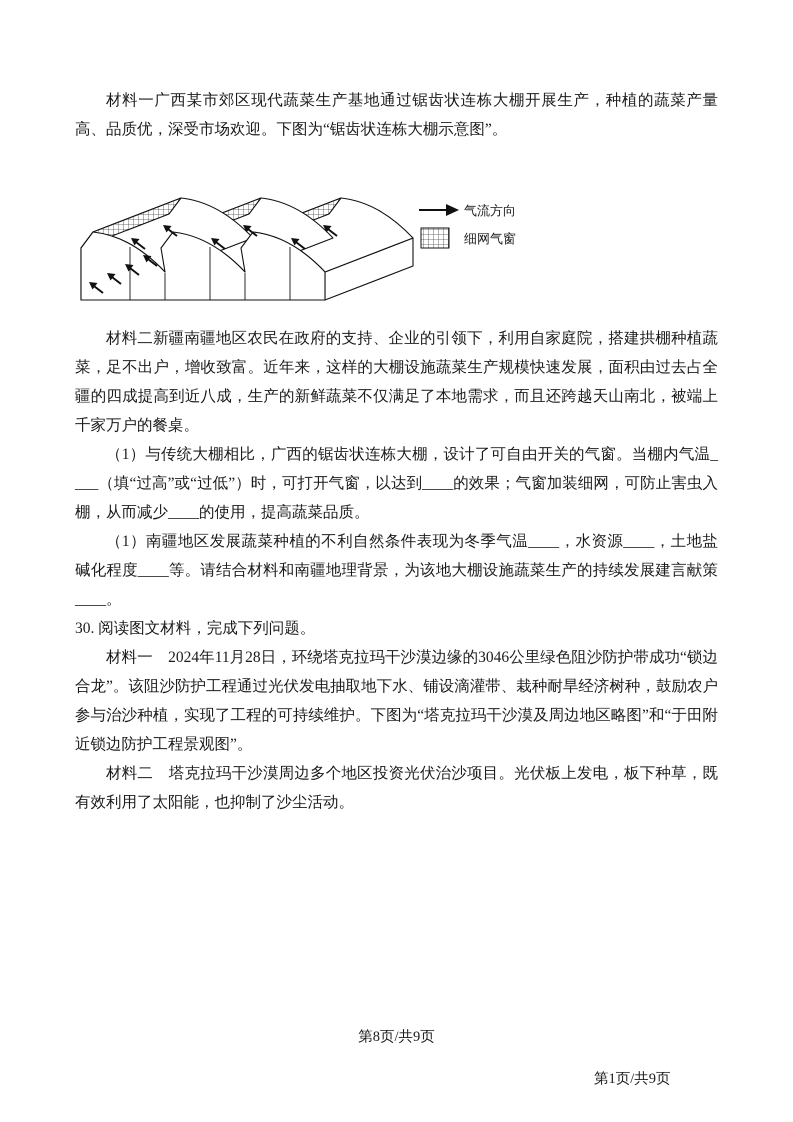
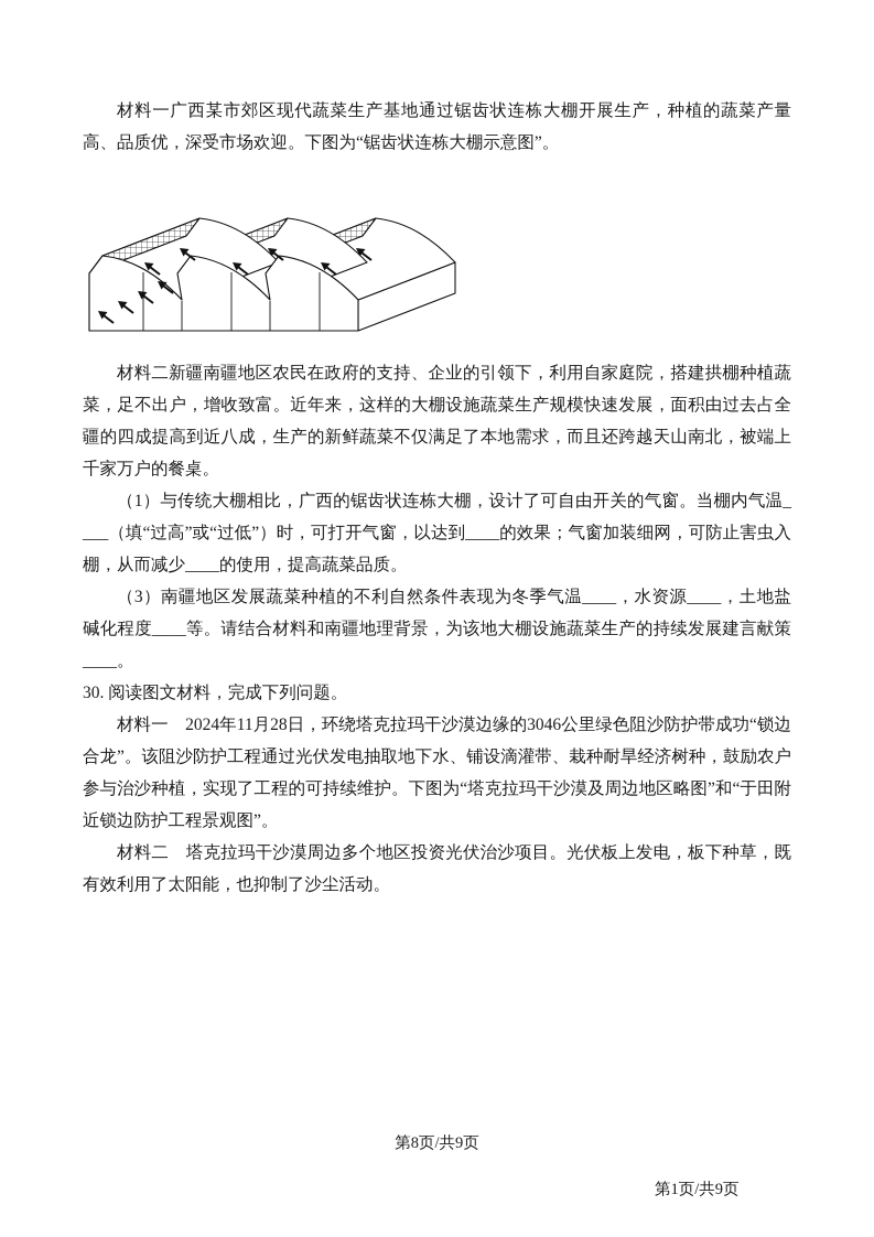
  材料一广西某市郊区现代蔬菜生产基地通过锯齿状连栋大棚开展生产，种植的蔬菜产量高、品质优，深受市场欢迎。下图为“锯齿状连栋大棚示意图”。
- 气流方向
- 细网气窗
  材料二新疆南疆地区农民在政府的支持、企业的引领下，利用自家庭院，搭建拱棚种植蔬菜，足不出户，增收致富。近年来，这样的大棚设施蔬菜生产规模快速发展，面积由过去占全疆的四成提高到近八成，生产的新鲜蔬菜不仅满足了本地需求，而且还跨越天山南北，被端上千家万户的餐桌。
  （1）与传统大棚相比，广西的锯齿状连栋大棚，设计了可自由开关的气窗。当棚内气温____（填“过高”或“过低”）时，可打开气窗，以达到____的效果；气窗加装细网，可防止害虫入棚，从而减少____的使用，提高蔬菜品质。
- （1）南疆地区发展蔬菜种植的不利自然条件表现为冬季气温____，水资源____，土地盐碱化程度____等。请结合材料和南疆地理背景，为该地大棚设施蔬菜生产的持续发展建言献策____。
+ （3）南疆地区发展蔬菜种植的不利自然条件表现为冬季气温____，水资源____，土地盐碱化程度____等。请结合材料和南疆地理背景，为该地大棚设施蔬菜生产的持续发展建言献策____。
  30. 阅读图文材料，完成下列问题。
  材料一 2024年11月28日，环绕塔克拉玛干沙漠边缘的3046公里绿色阻沙防护带成功“锁边合龙”。该阻沙防护工程通过光伏发电抽取地下水、铺设滴灌带、栽种耐旱经济树种，鼓励农户参与治沙种植，实现了工程的可持续维护。下图为“塔克拉玛干沙漠及周边地区略图”和“于田附近锁边防护工程景观图”。
  材料二 塔克拉玛干沙漠周边多个地区投资光伏治沙项目。光伏板上发电，板下种草，既有效利用了太阳能，也抑制了沙尘活动。
  第8页/共9页
  第1页/共9页
